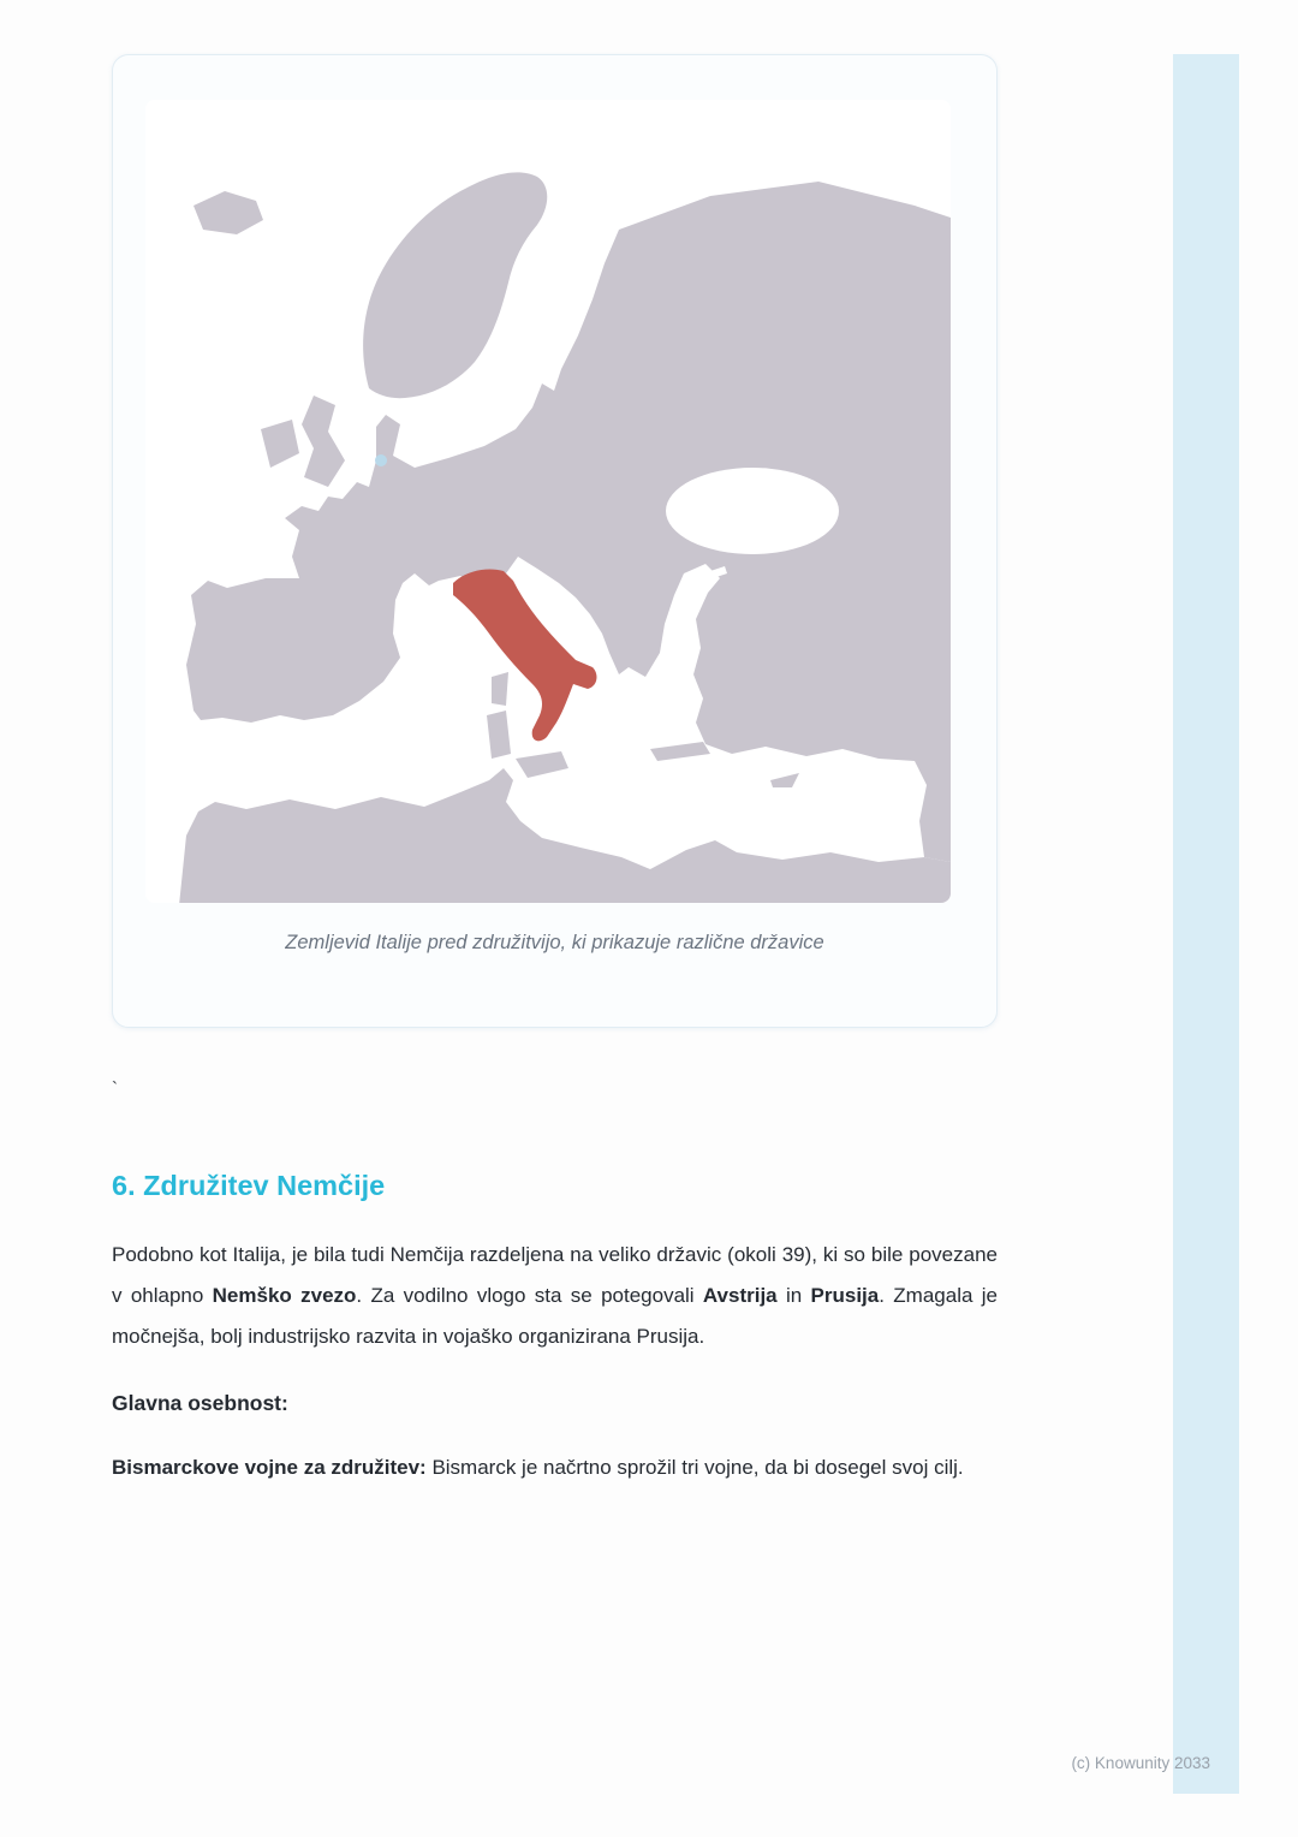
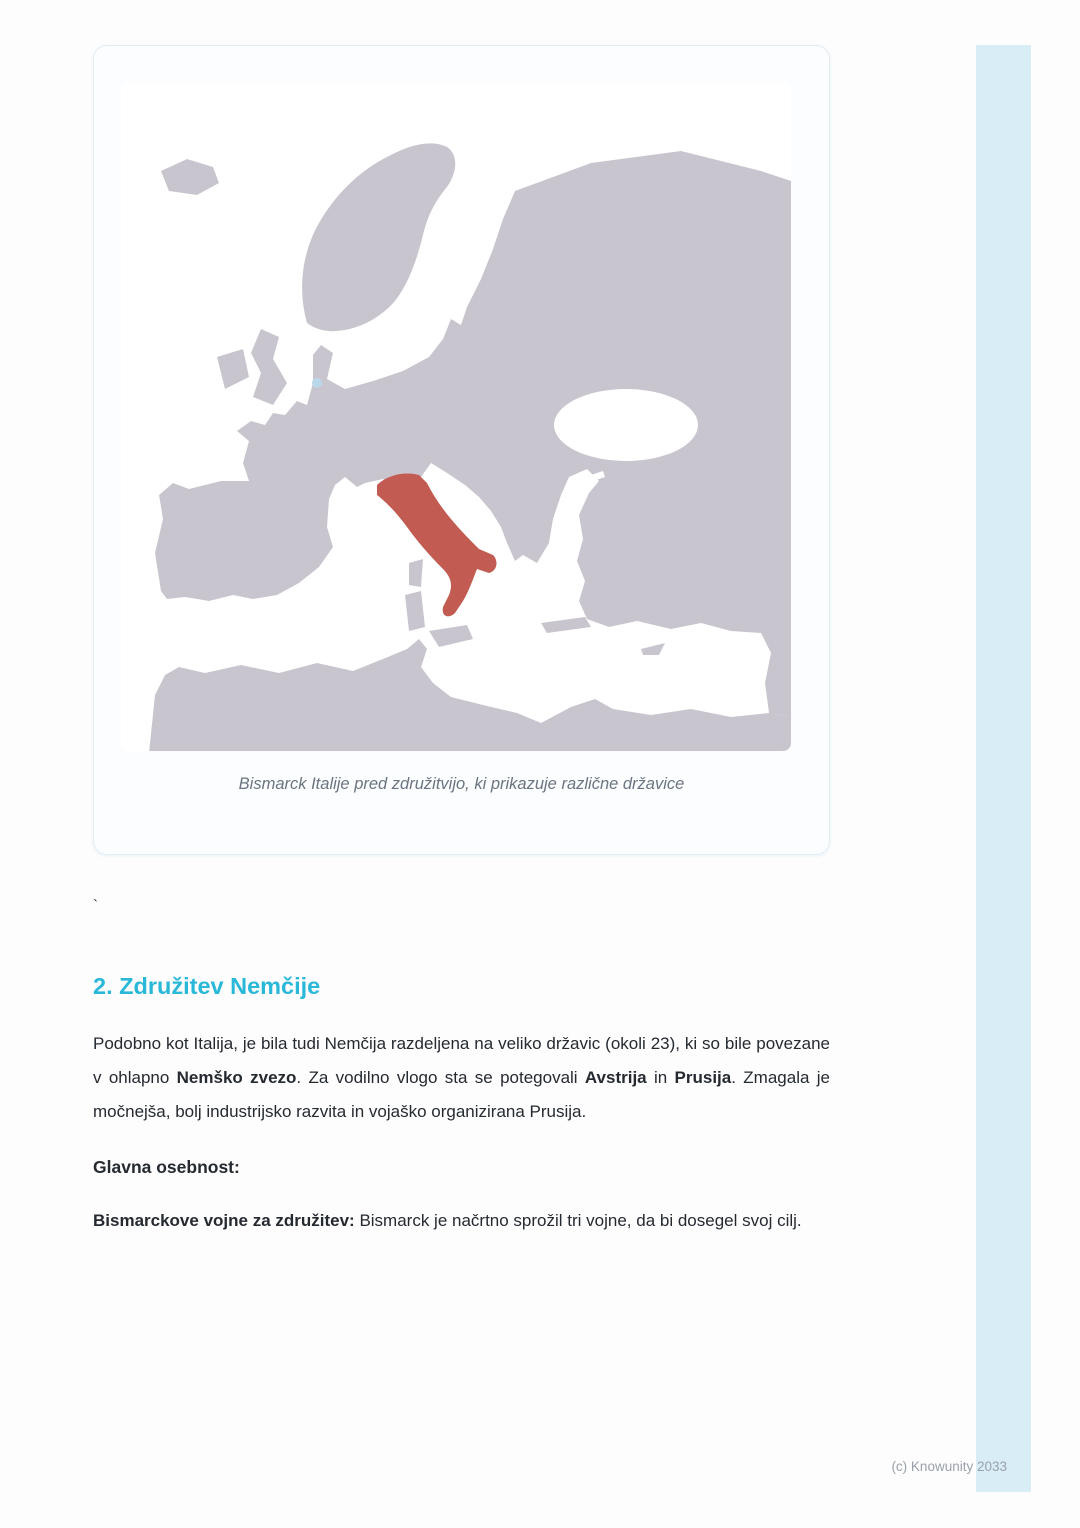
- Zemljevid Italije pred združitvijo, ki prikazuje različne državice
+ Bismarck Italije pred združitvijo, ki prikazuje različne državice
  `
- 6. Združitev Nemčije
+ 2. Združitev Nemčije
- Podobno kot Italija, je bila tudi Nemčija razdeljena na veliko državic (okoli 39), ki so bile povezane v ohlapno Nemško zvezo. Za vodilno vlogo sta se potegovali Avstrija in Prusija. Zmagala je močnejša, bolj industrijsko razvita in vojaško organizirana Prusija.
+ Podobno kot Italija, je bila tudi Nemčija razdeljena na veliko državic (okoli 23), ki so bile povezane v ohlapno Nemško zvezo. Za vodilno vlogo sta se potegovali Avstrija in Prusija. Zmagala je močnejša, bolj industrijsko razvita in vojaško organizirana Prusija.
  Glavna osebnost:
  Bismarckove vojne za združitev: Bismarck je načrtno sprožil tri vojne, da bi dosegel svoj cilj.
  (c) Knowunity 2033
